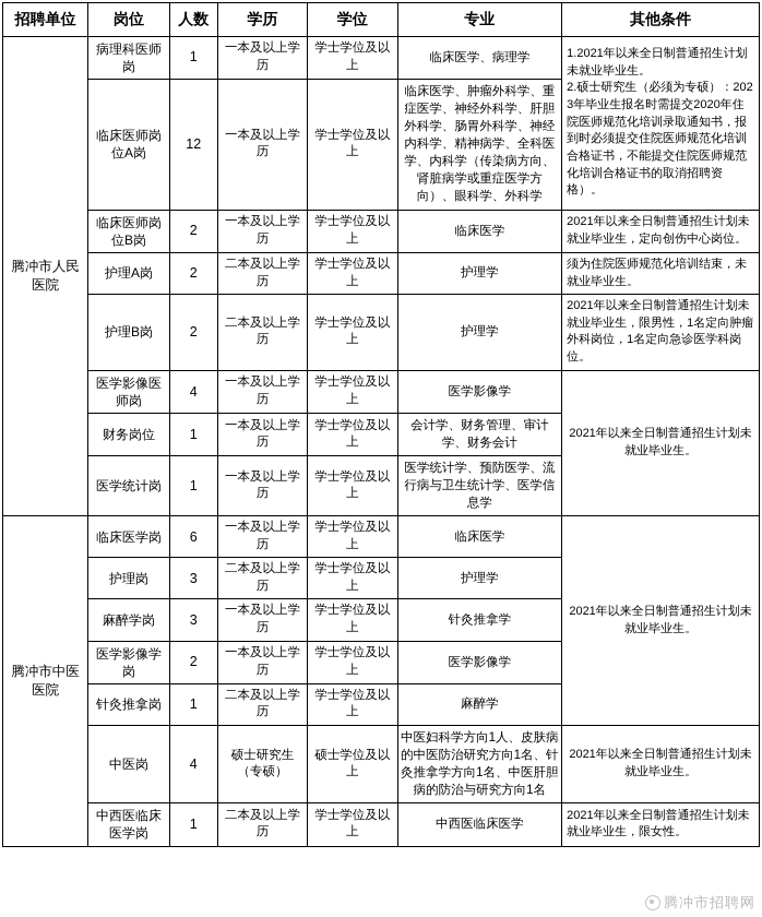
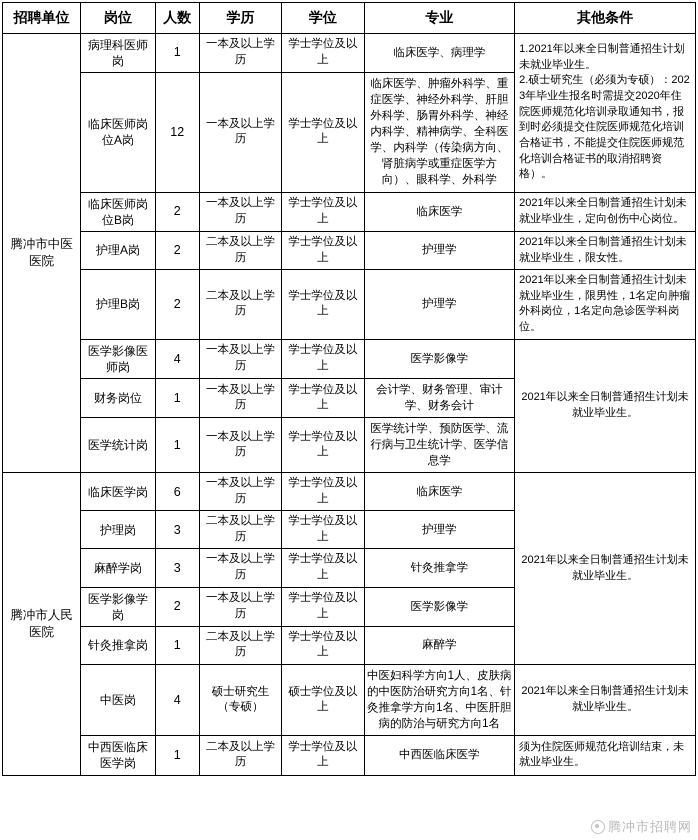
  招聘单位	岗位	人数	学历	学位	专业	其他条件
- 腾冲市人民医院	病理科医师岗	1	一本及以上学历	学士学位及以上	临床医学、病理学	1.2021年以来全日制普通招生计划未就业毕业生。2.硕士研究生（必须为专硕）：2023年毕业生报名时需提交2020年住院医师规范化培训录取通知书，报到时必须提交住院医师规范化培训合格证书，不能提交住院医师规范化培训合格证书的取消招聘资格）。
+ 腾冲市中医医院	病理科医师岗	1	一本及以上学历	学士学位及以上	临床医学、病理学	1.2021年以来全日制普通招生计划未就业毕业生。2.硕士研究生（必须为专硕）：2023年毕业生报名时需提交2020年住院医师规范化培训录取通知书，报到时必须提交住院医师规范化培训合格证书，不能提交住院医师规范化培训合格证书的取消招聘资格）。
  临床医师岗位A岗	12	一本及以上学历	学士学位及以上	临床医学、肿瘤外科学、重症医学、神经外科学、肝胆外科学、肠胃外科学、神经内科学、精神病学、全科医学、内科学（传染病方向、肾脏病学或重症医学方向）、眼科学、外科学
  临床医师岗位B岗	2	一本及以上学历	学士学位及以上	临床医学	2021年以来全日制普通招生计划未就业毕业生，定向创伤中心岗位。
- 护理A岗	2	二本及以上学历	学士学位及以上	护理学	须为住院医师规范化培训结束，未就业毕业生。
+ 护理A岗	2	二本及以上学历	学士学位及以上	护理学	2021年以来全日制普通招生计划未就业毕业生，限女性。
  护理B岗	2	二本及以上学历	学士学位及以上	护理学	2021年以来全日制普通招生计划未就业毕业生，限男性，1名定向肿瘤外科岗位，1名定向急诊医学科岗位。
  医学影像医师岗	4	一本及以上学历	学士学位及以上	医学影像学	2021年以来全日制普通招生计划未就业毕业生。
  财务岗位	1	一本及以上学历	学士学位及以上	会计学、财务管理、审计学、财务会计
  医学统计岗	1	一本及以上学历	学士学位及以上	医学统计学、预防医学、流行病与卫生统计学、医学信息学
- 腾冲市中医医院	临床医学岗	6	一本及以上学历	学士学位及以上	临床医学	2021年以来全日制普通招生计划未就业毕业生。
+ 腾冲市人民医院	临床医学岗	6	一本及以上学历	学士学位及以上	临床医学	2021年以来全日制普通招生计划未就业毕业生。
  护理岗	3	二本及以上学历	学士学位及以上	护理学
  麻醉学岗	3	一本及以上学历	学士学位及以上	针灸推拿学
  医学影像学岗	2	一本及以上学历	学士学位及以上	医学影像学
  针灸推拿岗	1	二本及以上学历	学士学位及以上	麻醉学
  中医岗	4	硕士研究生（专硕）	硕士学位及以上	中医妇科学方向1人、皮肤病的中医防治研究方向1名、针灸推拿学方向1名、中医肝胆病的防治与研究方向1名	2021年以来全日制普通招生计划未就业毕业生。
- 中西医临床医学岗	1	二本及以上学历	学士学位及以上	中西医临床医学	2021年以来全日制普通招生计划未就业毕业生，限女性。
+ 中西医临床医学岗	1	二本及以上学历	学士学位及以上	中西医临床医学	须为住院医师规范化培训结束，未就业毕业生。
  腾冲市招聘网
